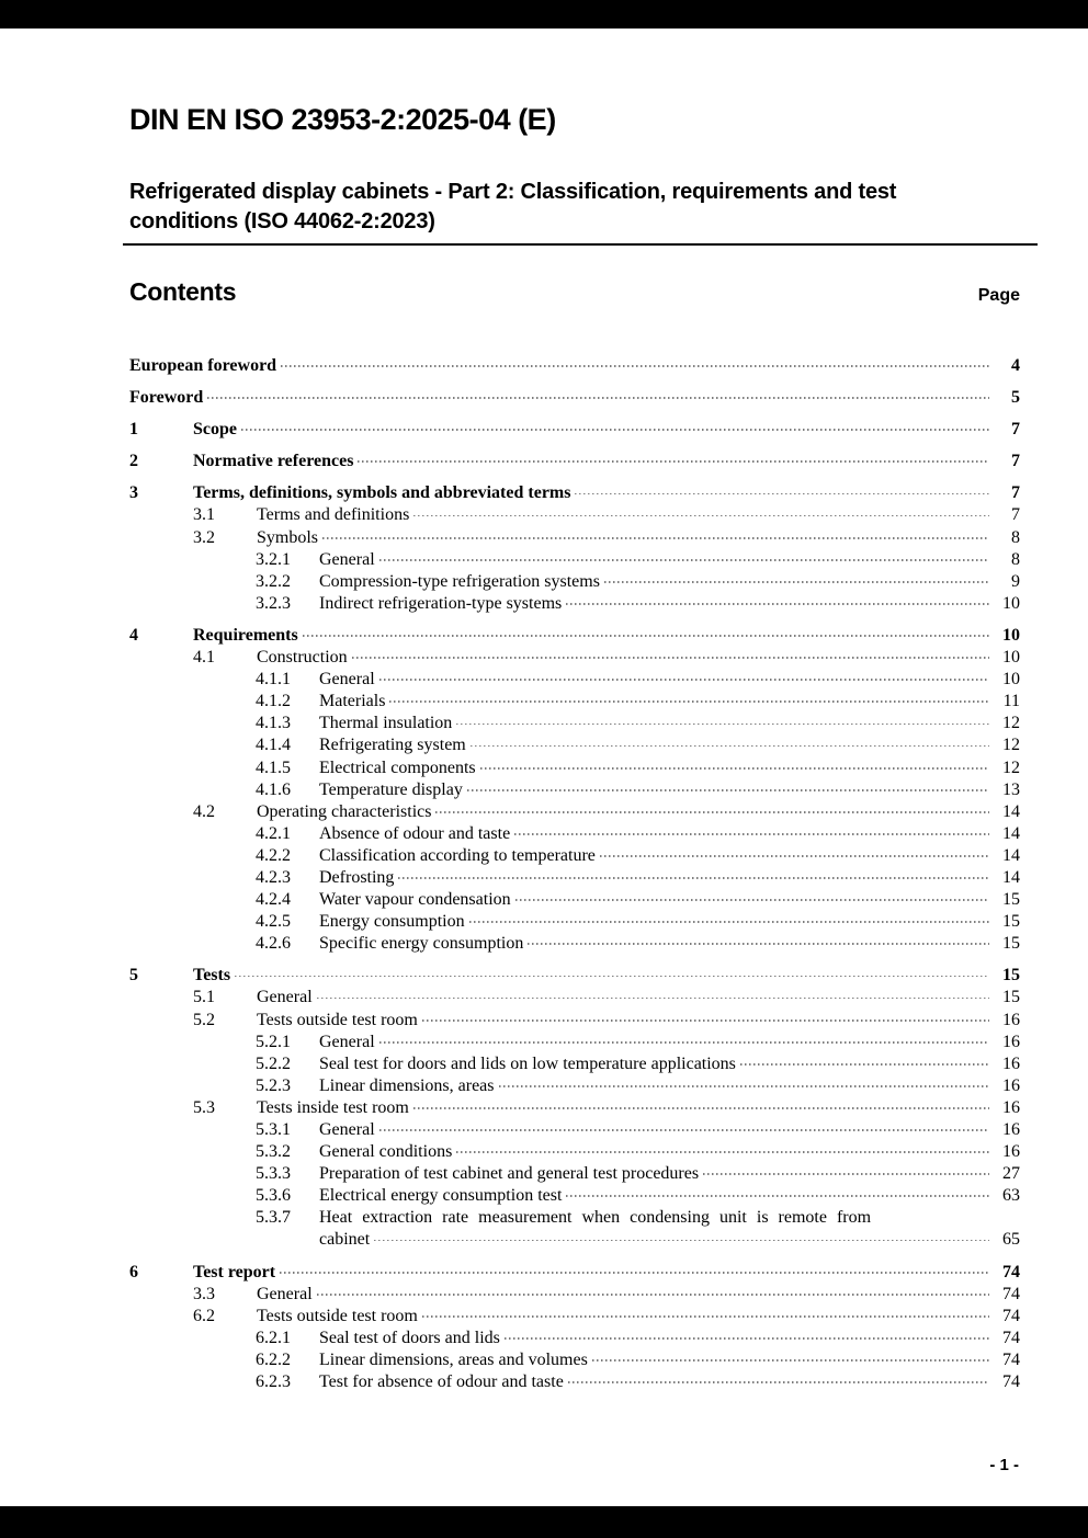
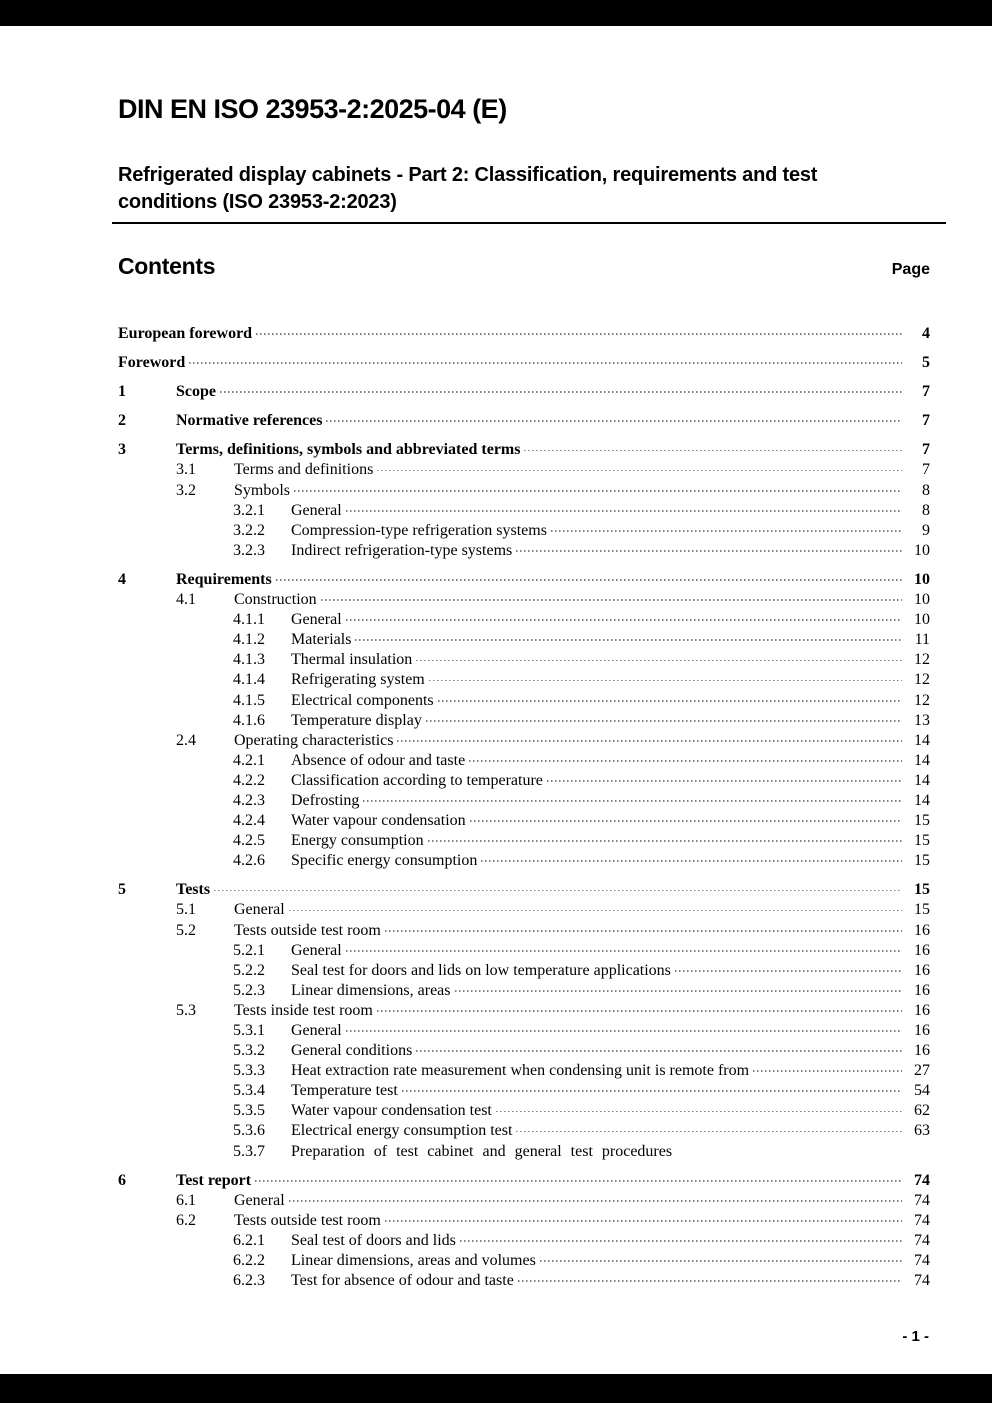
  DIN EN ISO 23953-2:2025-04 (E)
  Refrigerated display cabinets - Part 2: Classification, requirements and test
- conditions (ISO 44062-2:2023)
+ conditions (ISO 23953-2:2023)
  Contents
  Page
  European foreword
  4
  Foreword
  5
  1
  Scope
  7
  2
  Normative references
  7
  3
  Terms, definitions, symbols and abbreviated terms
  7
  3.1
  Terms and definitions
  7
  3.2
  Symbols
  8
  3.2.1
  General
  8
  3.2.2
  Compression-type refrigeration systems
  9
  3.2.3
  Indirect refrigeration-type systems
  10
  4
  Requirements
  10
  4.1
  Construction
  10
  4.1.1
  General
  10
  4.1.2
  Materials
  11
  4.1.3
  Thermal insulation
  12
  4.1.4
  Refrigerating system
  12
  4.1.5
  Electrical components
  12
  4.1.6
  Temperature display
  13
- 4.2
+ 2.4
  Operating characteristics
  14
  4.2.1
  Absence of odour and taste
  14
  4.2.2
  Classification according to temperature
  14
  4.2.3
  Defrosting
  14
  4.2.4
  Water vapour condensation
  15
  4.2.5
  Energy consumption
  15
  4.2.6
  Specific energy consumption
  15
  5
  Tests
  15
  5.1
  General
  15
  5.2
  Tests outside test room
  16
  5.2.1
  General
  16
  5.2.2
  Seal test for doors and lids on low temperature applications
  16
  5.2.3
  Linear dimensions, areas
  16
  5.3
  Tests inside test room
  16
  5.3.1
  General
  16
  5.3.2
  General conditions
  16
  5.3.3
- Preparation of test cabinet and general test procedures
+ Heat extraction rate measurement when condensing unit is remote from
  27
+ 5.3.4
+ Temperature test
+ 54
+ 5.3.5
+ Water vapour condensation test
+ 62
  5.3.6
  Electrical energy consumption test
  63
  5.3.7
- Heat extraction rate measurement when condensing unit is remote from
+ Preparation of test cabinet and general test procedures
- cabinet
- 65
  6
  Test report
  74
- 3.3
+ 6.1
  General
  74
  6.2
  Tests outside test room
  74
  6.2.1
  Seal test of doors and lids
  74
  6.2.2
  Linear dimensions, areas and volumes
  74
  6.2.3
  Test for absence of odour and taste
  74
  - 1 -
